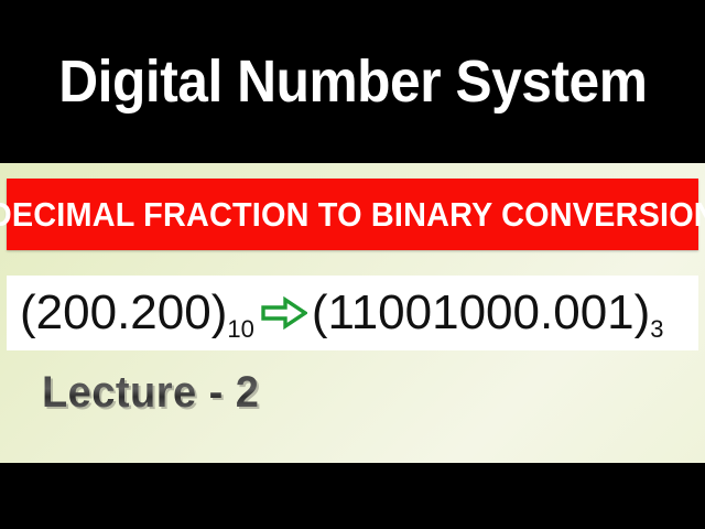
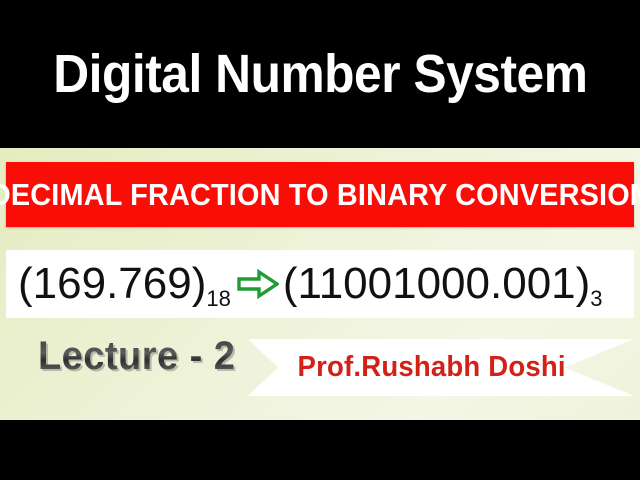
  Digital Number System
  DECIMAL FRACTION TO BINARY CONVERSIO
- (200.200)
+ (169.769)
- 10
+ 18
  (11001000.001)
  3
  Lecture - 2
+ Prof.Rushabh Doshi
